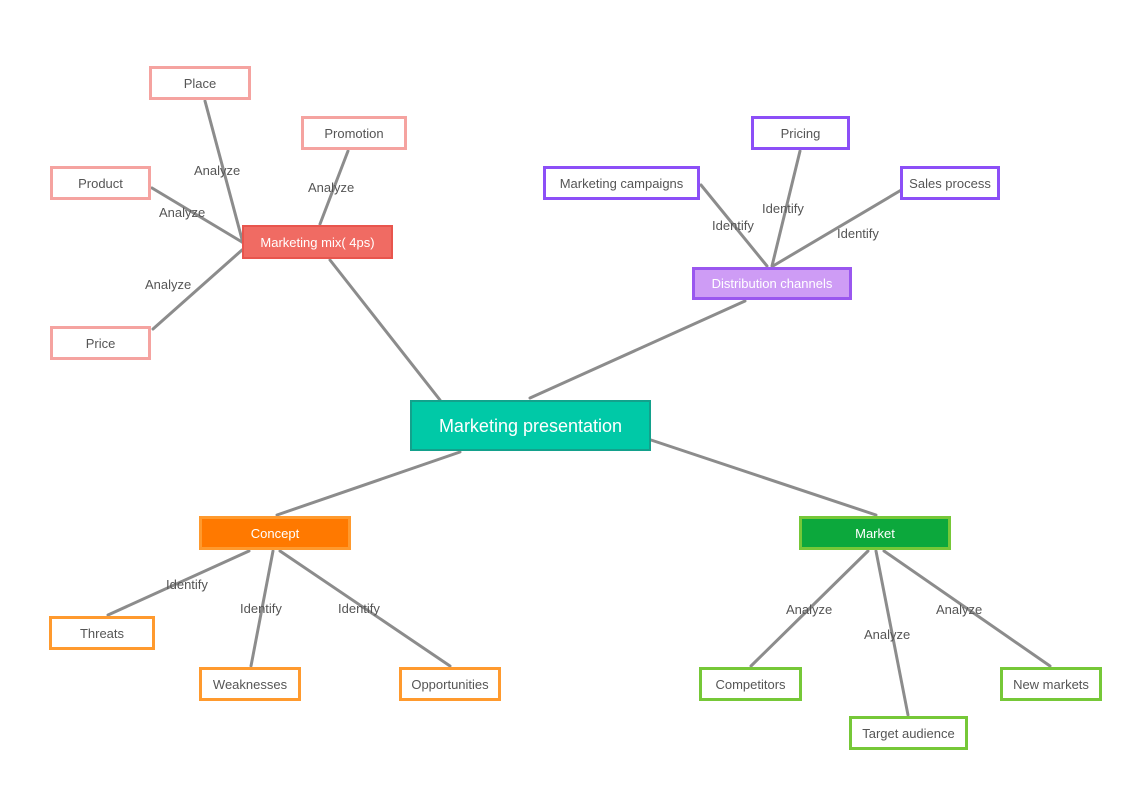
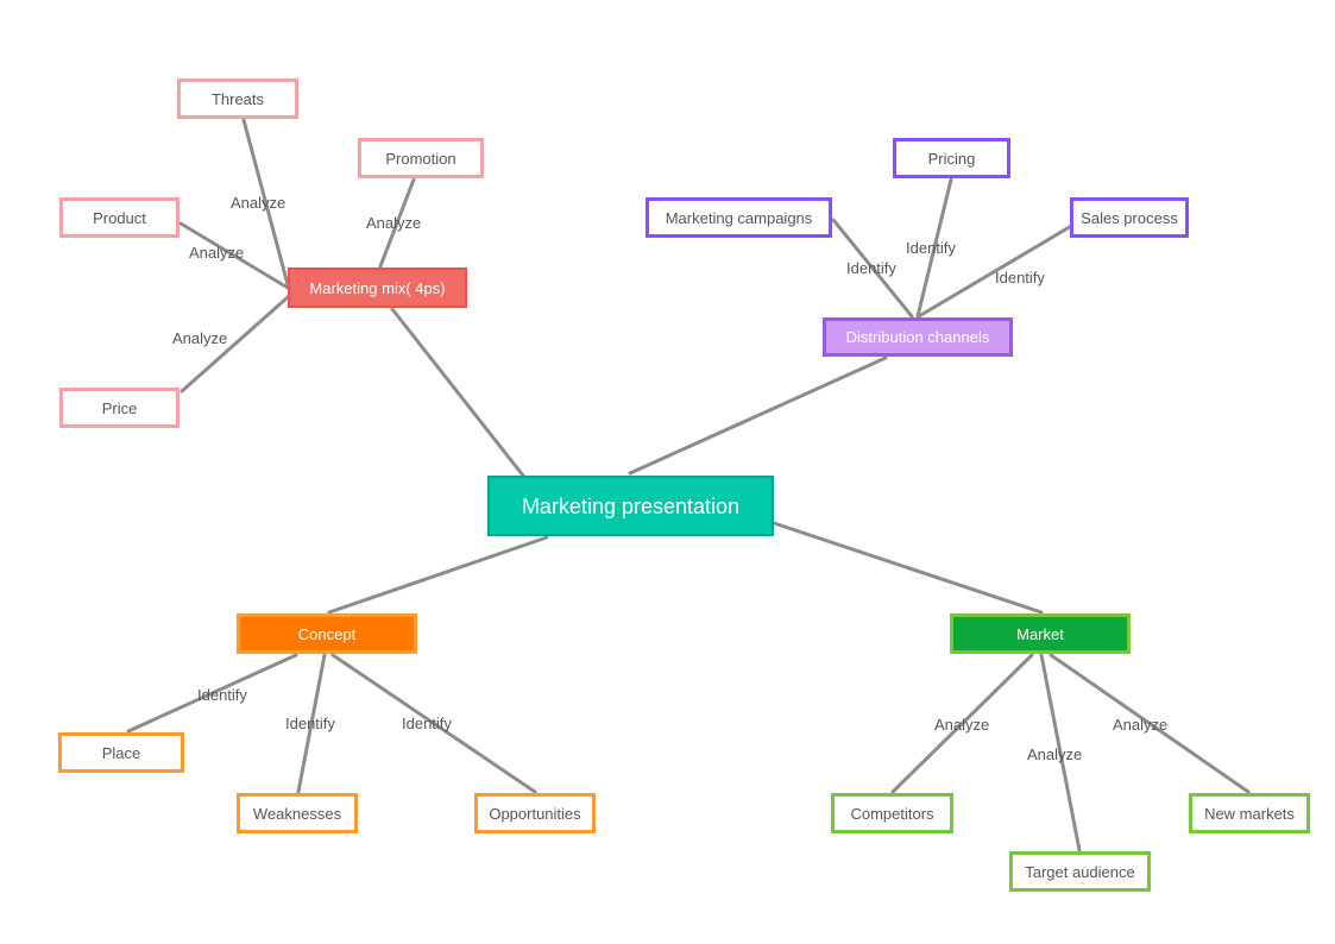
  Analyze
  Analyze
  Analyze
  Analyze
  Identify
  Identify
  Identify
  Identify
  Identify
  Identify
  Analyze
  Analyze
  Analyze
  Marketing presentation
  Marketing mix( 4ps)
- Place
+ Threats
  Product
  Promotion
  Price
  Distribution channels
  Pricing
  Marketing campaigns
  Sales process
  Concept
- Threats
+ Place
  Weaknesses
  Opportunities
  Market
  Competitors
  Target audience
  New markets
